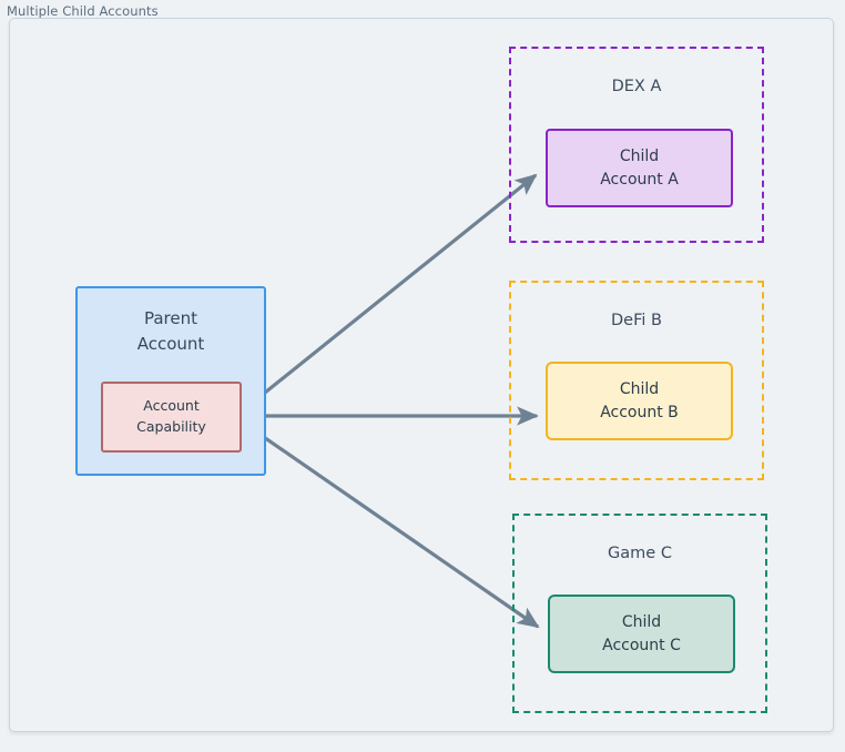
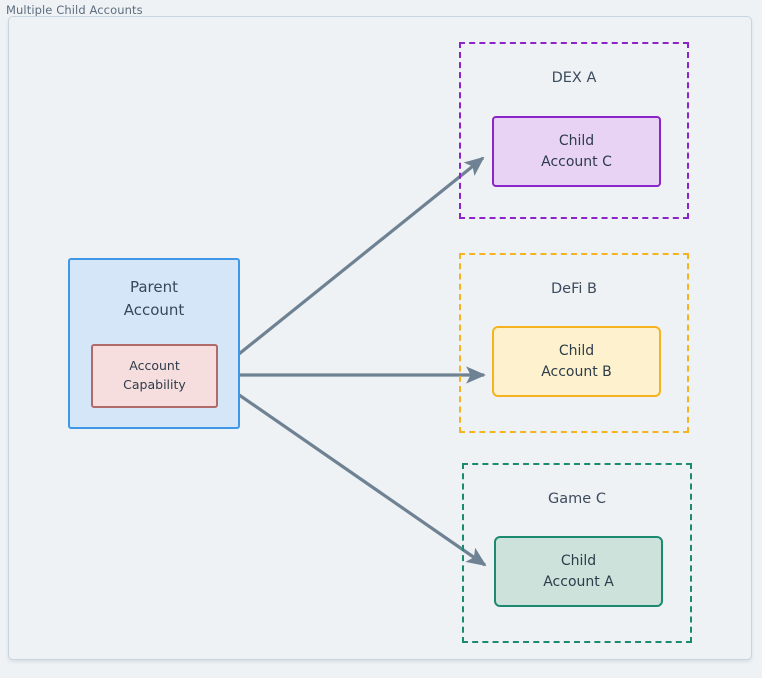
  Multiple Child Accounts
  Parent
  Account
  Account
  Capability
  DEX A
  Child
- Account A
+ Account C
  DeFi B
  Child
  Account B
  Game C
  Child
- Account C
+ Account A
